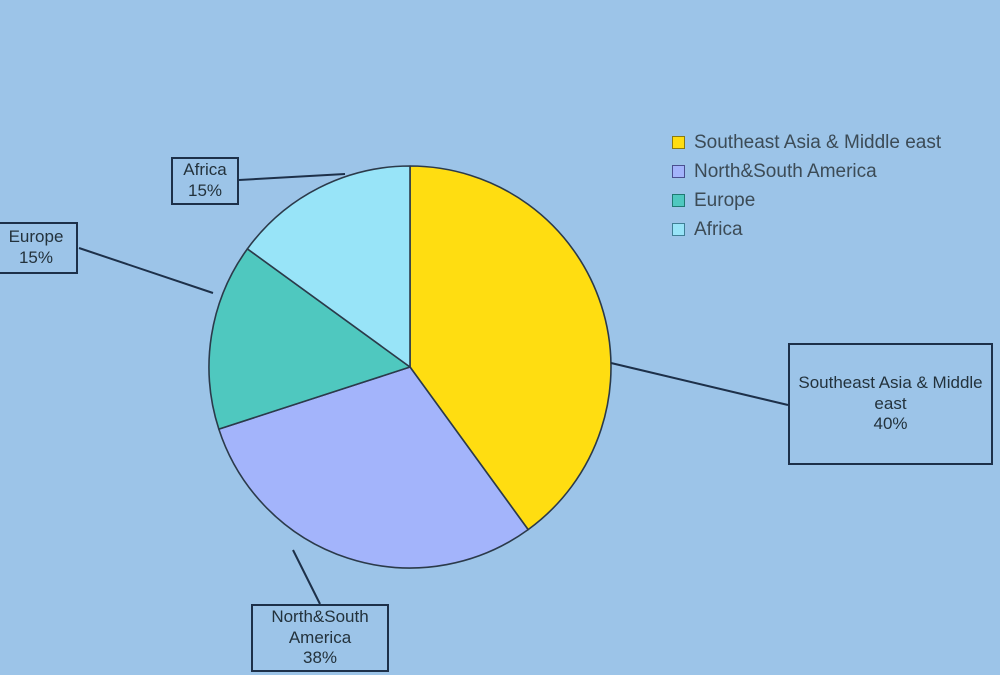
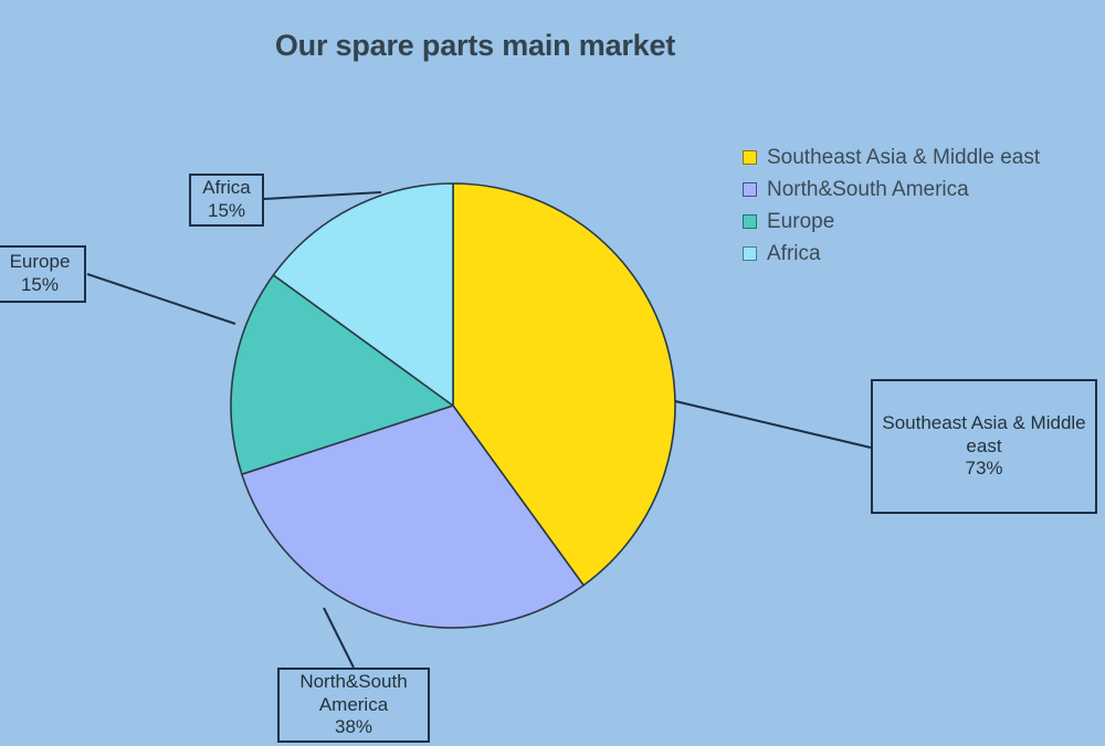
+ Our spare parts main market
  Africa
  15%
  Europe
  15%
  North&South America
  38%
  Southeast Asia & Middle east
- 40%
+ 73%
  Southeast Asia & Middle east
  North&South America
  Europe
  Africa
